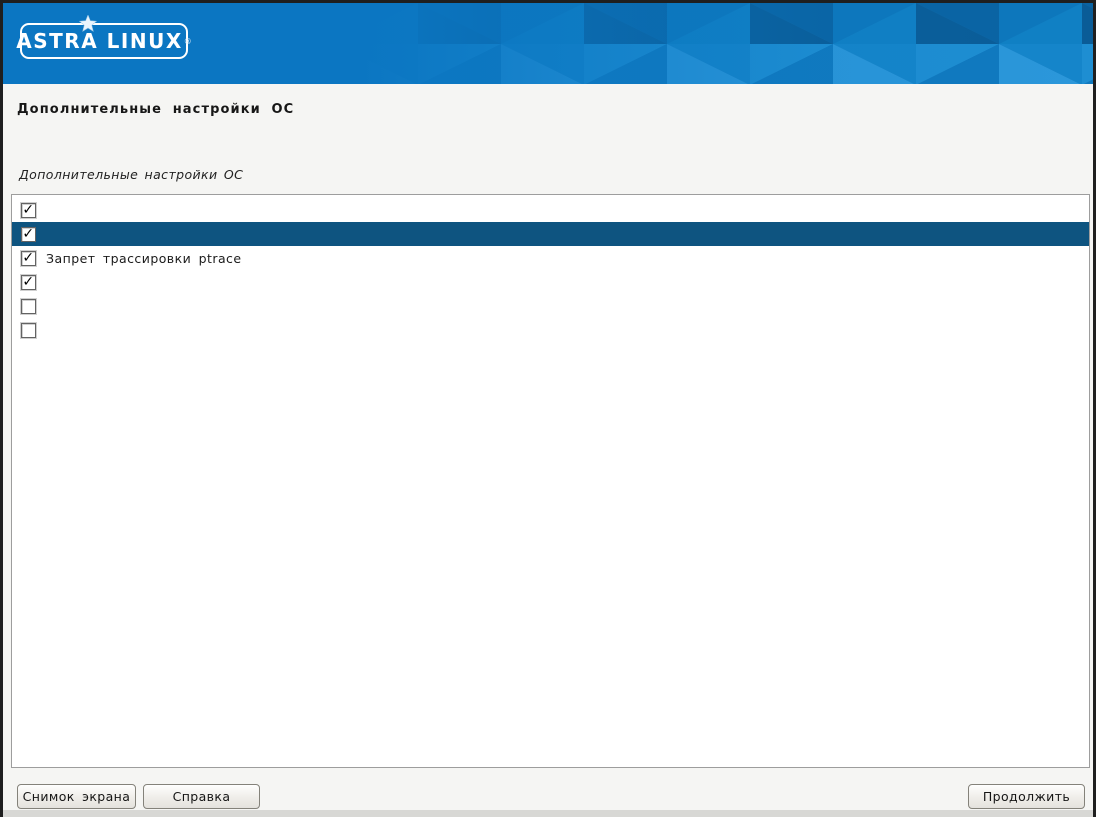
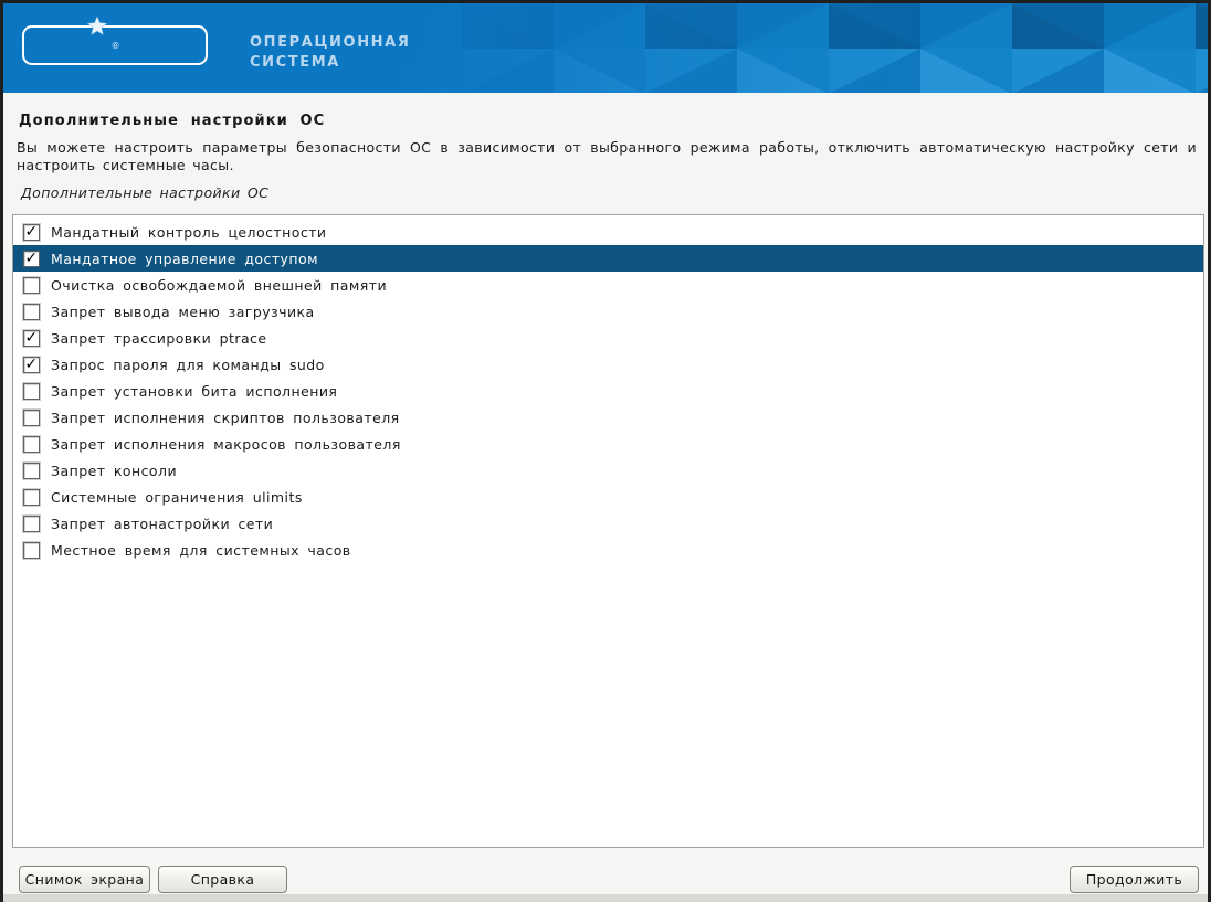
- ASTRA LINUX
  ®
+ ОПЕРАЦИОННАЯ
+ СИСТЕМА
  Дополнительные настройки ОС
+ Вы можете настроить параметры безопасности ОС в зависимости от выбранного режима работы, отключить автоматическую настройку сети и настроить системные часы.
  Дополнительные настройки ОС
  ✓
+ Мандатный контроль целостности
  ✓
+ Мандатное управление доступом
+ Очистка освобождаемой внешней памяти
+ Запрет вывода меню загрузчика
  ✓
  Запрет трассировки ptrace
  ✓
+ Запрос пароля для команды sudo
+ Запрет установки бита исполнения
+ Запрет исполнения скриптов пользователя
+ Запрет исполнения макросов пользователя
+ Запрет консоли
+ Системные ограничения ulimits
+ Запрет автонастройки сети
+ Местное время для системных часов
  Снимок экрана
  Справка
  Продолжить
